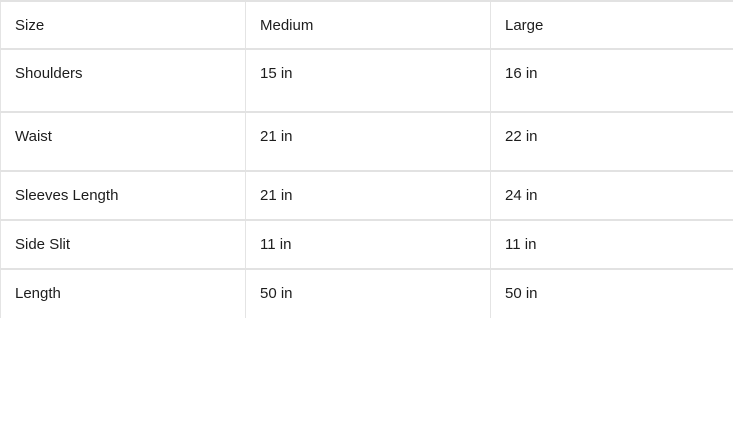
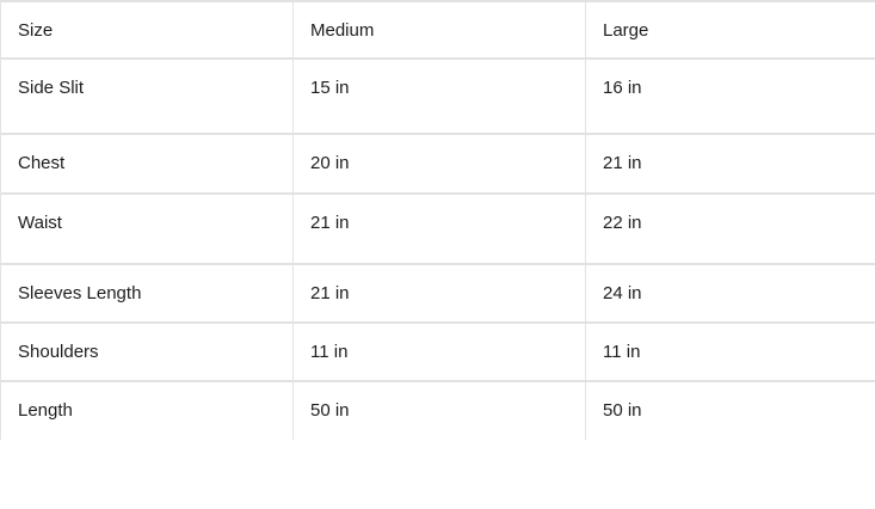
  Size	Medium	Large
- Shoulders	15 in	16 in
+ Side Slit	15 in	16 in
+ Chest	20 in	21 in
  Waist	21 in	22 in
  Sleeves Length	21 in	24 in
- Side Slit	11 in	11 in
+ Shoulders	11 in	11 in
  Length	50 in	50 in
